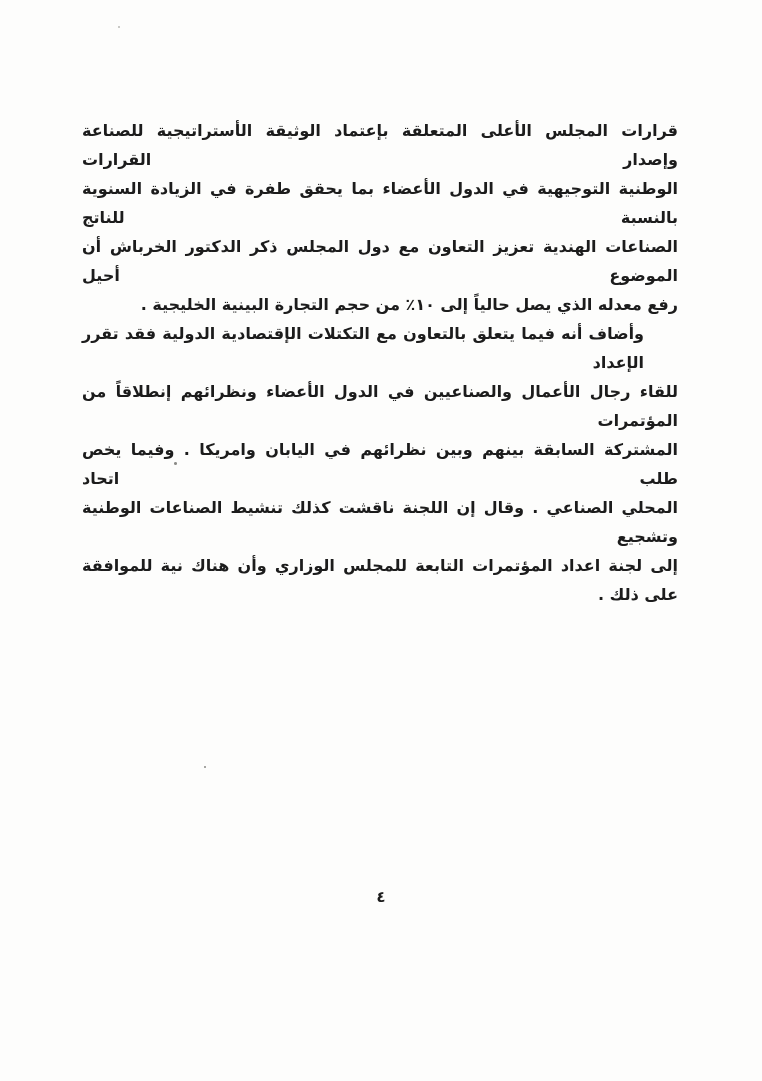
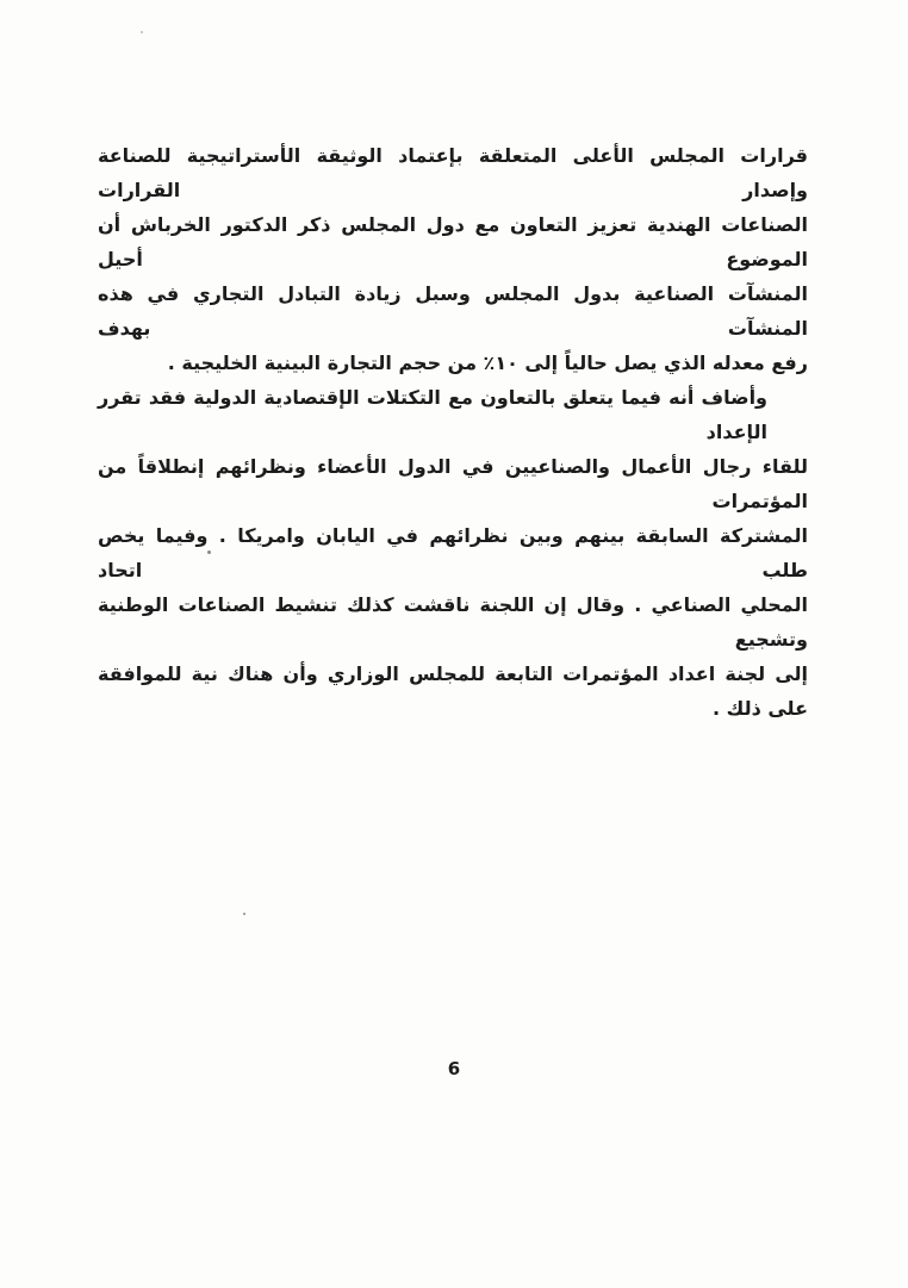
  قرارات المجلس الأعلى المتعلقة بإعتماد الوثيقة الأستراتيجية للصناعة وإصدار القرارات
- الوطنية التوجيهية في الدول الأعضاء بما يحقق طفرة في الزيادة السنوية بالنسبة للناتج
  الصناعات الهندية تعزيز التعاون مع دول المجلس ذكر الدكتور الخرباش أن الموضوع أحيل
+ المنشآت الصناعية بدول المجلس وسبل زيادة التبادل التجاري في هذه المنشآت بهدف
  رفع معدله الذي يصل حالياً إلى ١٠٪ من حجم التجارة البينية الخليجية .
  وأضاف أنه فيما يتعلق بالتعاون مع التكتلات الإقتصادية الدولية فقد تقرر الإعداد
  للقاء رجال الأعمال والصناعيين في الدول الأعضاء ونظرائهم إنطلاقاً من المؤتمرات
  المشتركة السابقة بينهم وبين نظرائهم في اليابان وامريكا . وفيما يخص طلب اتحاد
  المحلي الصناعي . وقال إن اللجنة ناقشت كذلك تنشيط الصناعات الوطنية وتشجيع
  إلى لجنة اعداد المؤتمرات التابعة للمجلس الوزاري وأن هناك نية للموافقة على ذلك .
- ٤
+ 6
